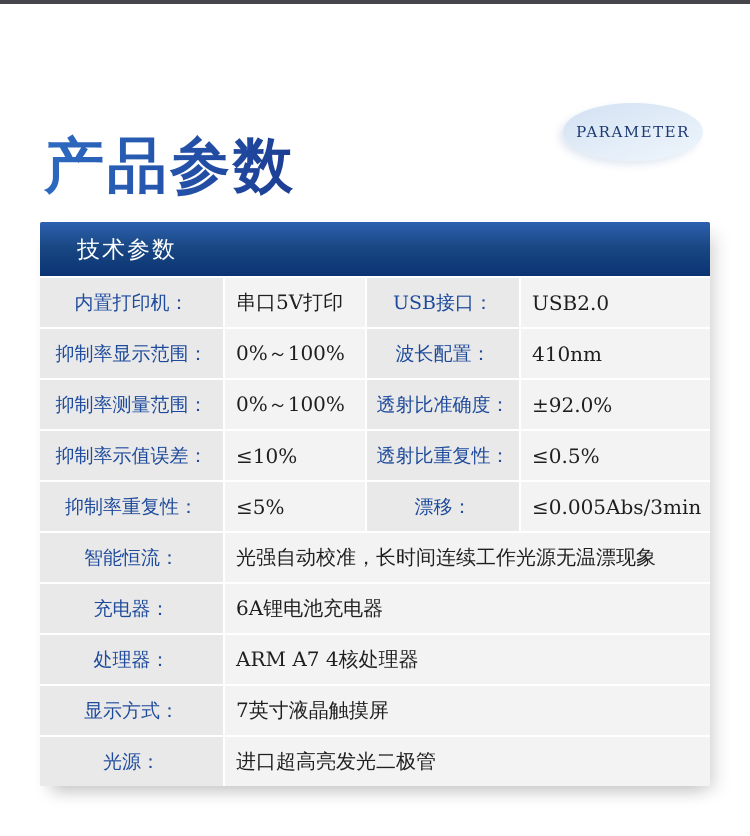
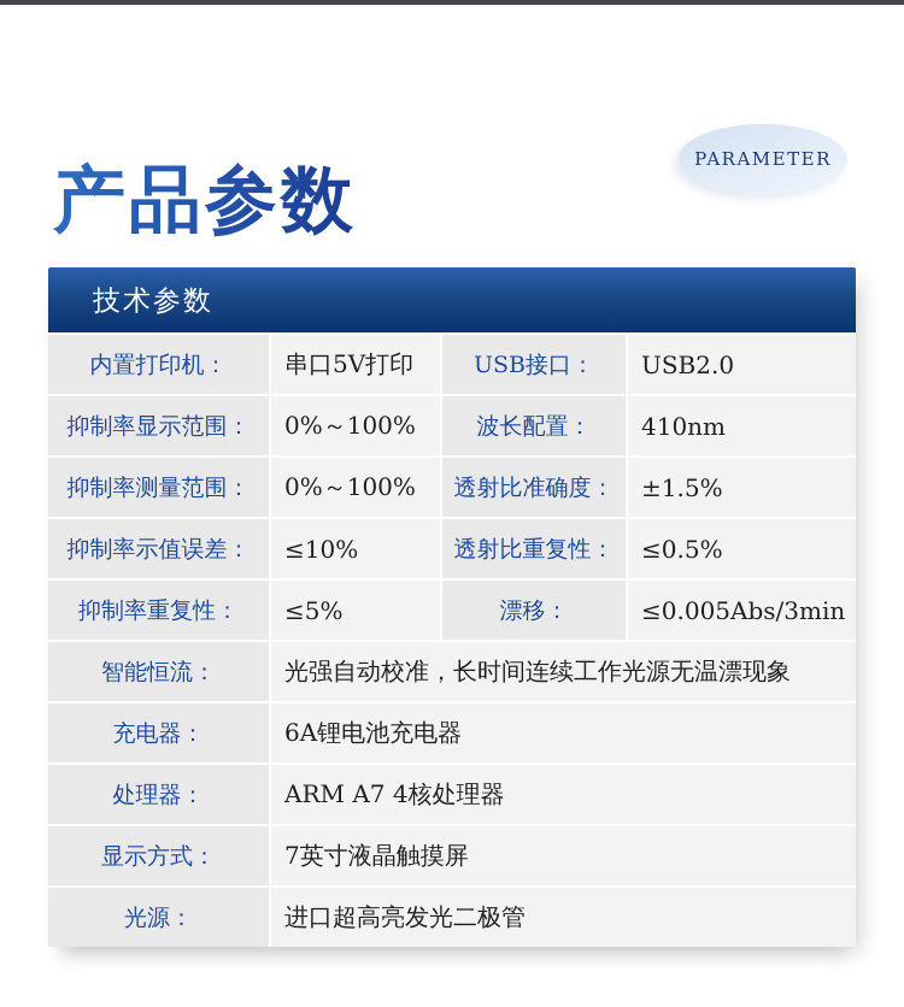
  产品参数
  PARAMETER
  技术参数
  内置打印机：
  串口5V打印
  USB接口：
  USB2.0
  抑制率显示范围：
  0%～100%
  波长配置：
  410nm
  抑制率测量范围：
  0%～100%
  透射比准确度：
- ±92.0%
+ ±1.5%
  抑制率示值误差：
  ≤10%
  透射比重复性：
  ≤0.5%
  抑制率重复性：
  ≤5%
  漂移：
  ≤0.005Abs/3min
  智能恒流：
  光强自动校准，长时间连续工作光源无温漂现象
  充电器：
  6A锂电池充电器
  处理器：
  ARM A7 4核处理器
  显示方式：
  7英寸液晶触摸屏
  光源：
  进口超高亮发光二极管
